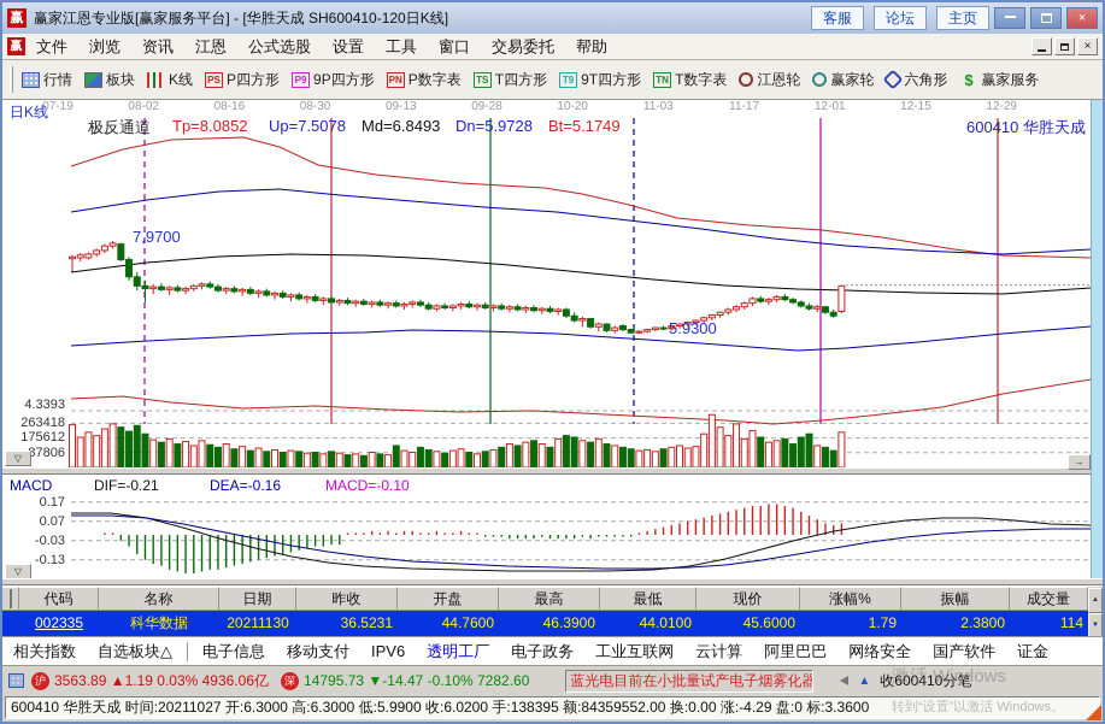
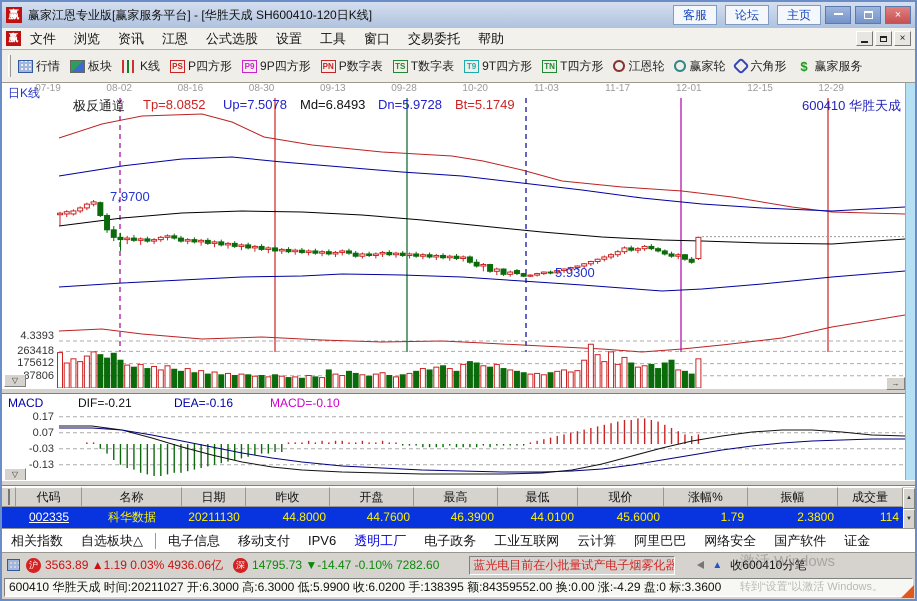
  赢
  赢家江恩专业版[赢家服务平台] - [华胜天成 SH600410-120日K线]
  客服
  论坛
  主页
  ×
  赢
  文件
  浏览
  资讯
  江恩
  公式选股
  设置
  工具
  窗口
  交易委托
  帮助
  ×
  行情
  板块
  K线
  PS
  P四方形
  P9
  9P四方形
  PN
  P数字表
  TS
- T四方形
+ T数字表
  T9
  9T四方形
  TN
- T数字表
+ T四方形
  江恩轮
  赢家轮
  六角形
  $
  赢家服务
  日K线
  07-19
  08-02
  08-16
  08-30
  09-13
  09-28
  10-20
  11-03
  11-17
  12-01
  12-15
  12-29
  极反通道
  Tp=8.0852
  Up=7.5078
  Md=6.8493
  Dn=5.9728
  Bt=5.1749
  600410 华胜天成
  7,9700
  5.9300
  4.3393
  263418
  175612
  87806
  ▽
  →
  MACD
  DIF=-0.21
  DEA=-0.16
  MACD=-0.10
  0.17
  0.07
  -0.03
  -0.13
  ▽
  代码
  名称
  日期
  昨收
  开盘
  最高
  最低
  现价
  涨幅%
  振幅
  成交量
  002335
  科华数据
  20211130
- 36.5231
+ 44.8000
  44.7600
  46.3900
  44.0100
  45.6000
  1.79
  2.3800
  114
  相关指数
  自选板块△
  电子信息
  移动支付
  IPV6
  透明工厂
  电子政务
  工业互联网
  云计算
  阿里巴巴
  网络安全
  国产软件
  证金
  沪
  3563.89 ▲1.19 0.03% 4936.06亿
  深
  14795.73 ▼-14.47 -0.10% 7282.60
  蓝光电目前在小批量试产电子烟雾化器
  ▲
  收600410分笔
  600410 华胜天成 时间:20211027 开:6.3000 高:6.3000 低:5.9900 收:6.0200 手:138395 额:84359552.00 换:0.00 涨:-4.29 盘:0 标:3.3600
  激活 Windows
  转到“设置”以激活 Windows。
